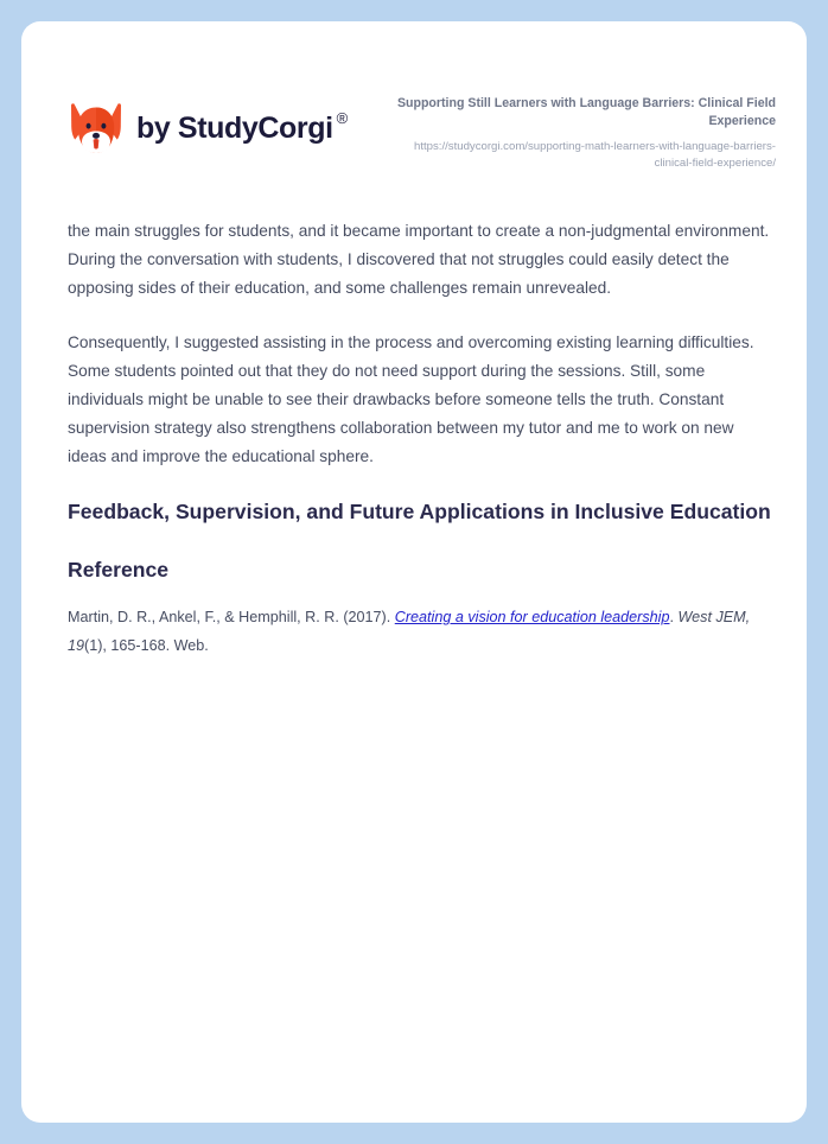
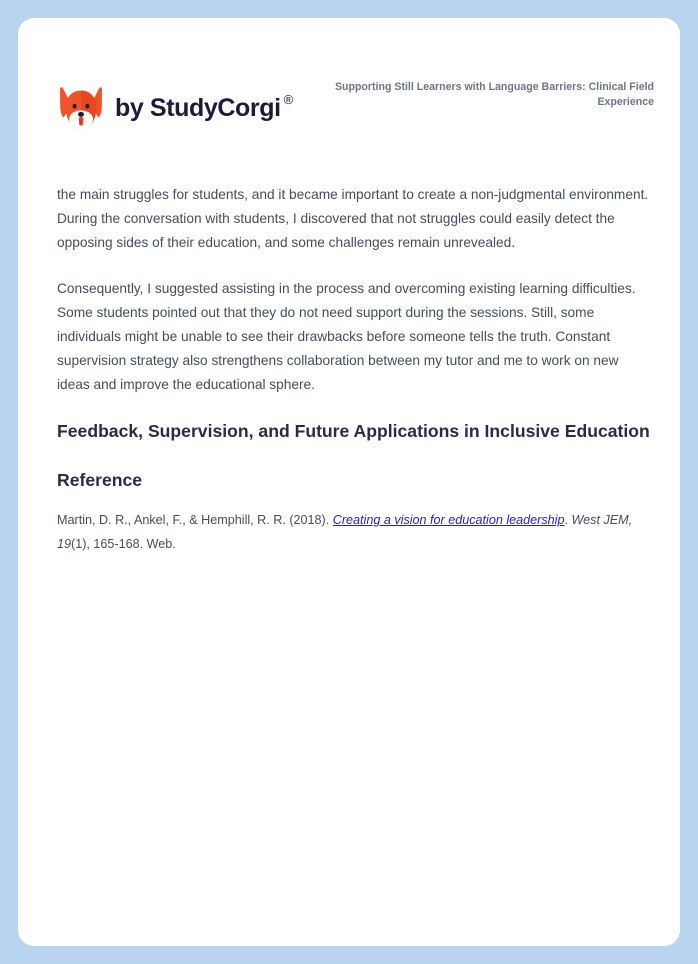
  by StudyCorgi
  ®
  Supporting Still Learners with Language Barriers: Clinical Field Experience
- https://studycorgi.com/supporting-math-learners-with-language-barriers-clinical-field-experience/
  the main struggles for students, and it became important to create a non-judgmental environment. During the conversation with students, I discovered that not struggles could easily detect the opposing sides of their education, and some challenges remain unrevealed.
  Consequently, I suggested assisting in the process and overcoming existing learning difficulties. Some students pointed out that they do not need support during the sessions. Still, some individuals might be unable to see their drawbacks before someone tells the truth. Constant supervision strategy also strengthens collaboration between my tutor and me to work on new ideas and improve the educational sphere.
  Feedback, Supervision, and Future Applications in Inclusive Education
  Reference
- Martin, D. R., Ankel, F., & Hemphill, R. R. (2017). Creating a vision for education leadership. West JEM, 19(1), 165-168. Web.
+ Martin, D. R., Ankel, F., & Hemphill, R. R. (2018). Creating a vision for education leadership. West JEM, 19(1), 165-168. Web.
